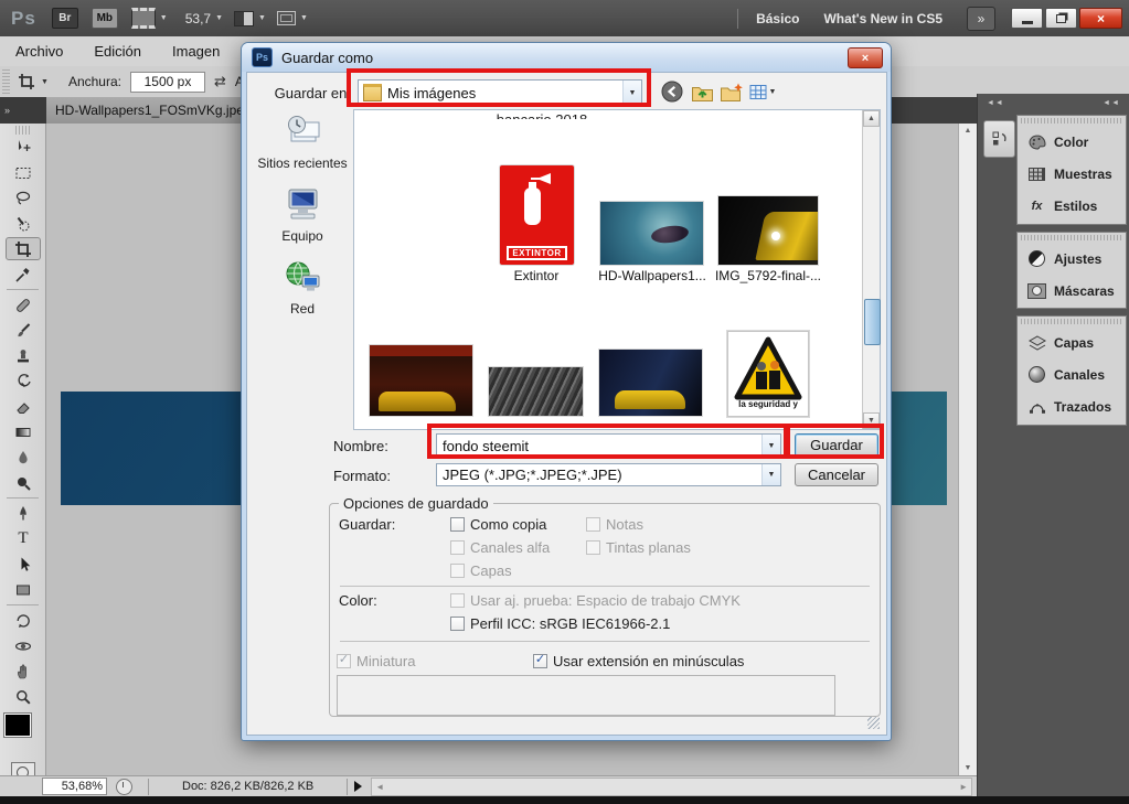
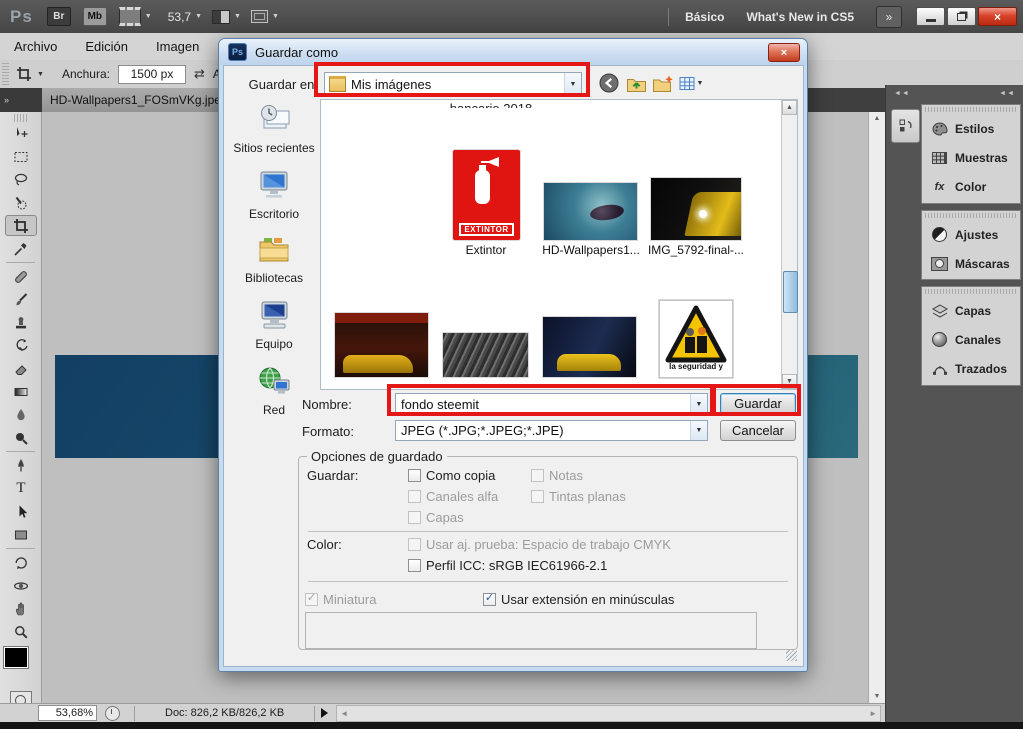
  Ps
  Br
  Mb
  53,7
  Básico
  What's New in CS5
  »
  ×
  Archivo
  Edición
  Imagen
  Anchura:
  1500 px
  ⇄
  A
  »
  HD-Wallpapers1_FOSmVKg.jp
  T
  53,68%
  Doc: 826,2 KB/826,2 KB
  ◄
  ►
- Color
+ Estilos
  Muestras
  fx
- Estilos
+ Color
  Ajustes
  Máscaras
  Capas
  Canales
  Trazados
  Ps
  Guardar como
  ×
  Guardar en:
  Mis imágenes
  Sitios recientes
+ Escritorio
+ Bibliotecas
  Equipo
  Red
  EXTINTOR
  Extintor
  HD-Wallpapers1...
  IMG_5792-final-...
  la seguridad y
  Nombre:
  fondo steemit
  Guardar
  Formato:
  JPEG (*.JPG;*.JPEG;*.JPE)
  Cancelar
  Opciones de guardado
  Guardar:
  Como copia
  Notas
  Canales alfa
  Tintas planas
  Capas
  Color:
  Usar aj. prueba: Espacio de trabajo CMYK
  Perfil ICC: sRGB IEC61966-2.1
  ✓
  Miniatura
  ✓
  Usar extensión en minúsculas
